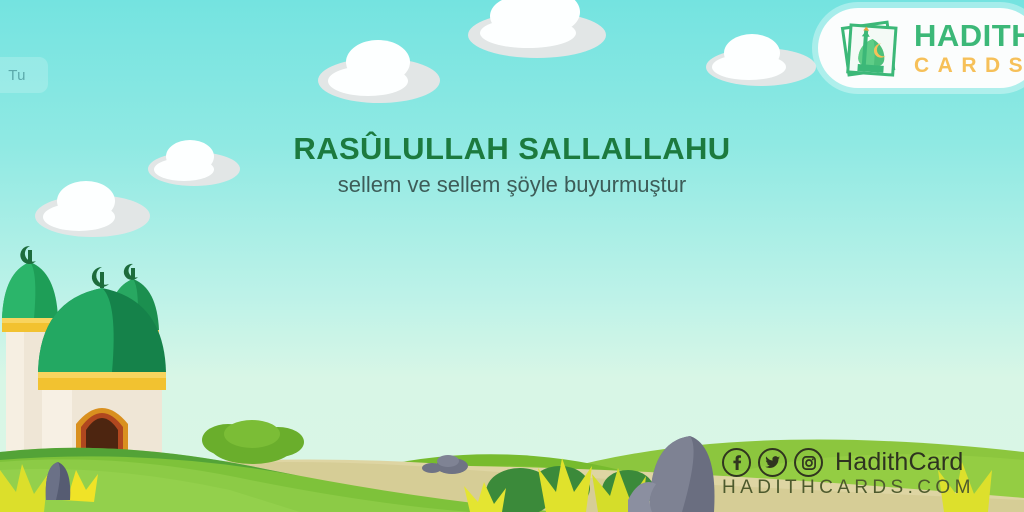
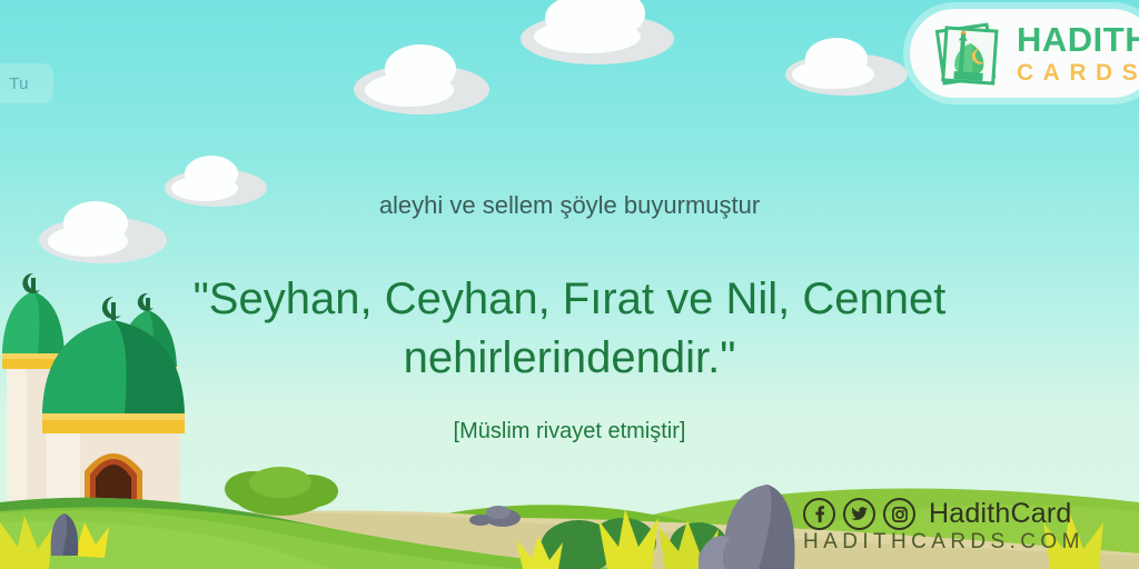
  Tu
  HADITH
  CARDS
- RASÛLULLAH SALLALLAHU
- sellem ve sellem şöyle buyurmuştur
+ aleyhi ve sellem şöyle buyurmuştur
+ "Seyhan, Ceyhan, Fırat ve Nil, Cennet nehirlerindendir."
+ [Müslim rivayet etmiştir]
  HadithCard
  HADITHCARDS.COM
